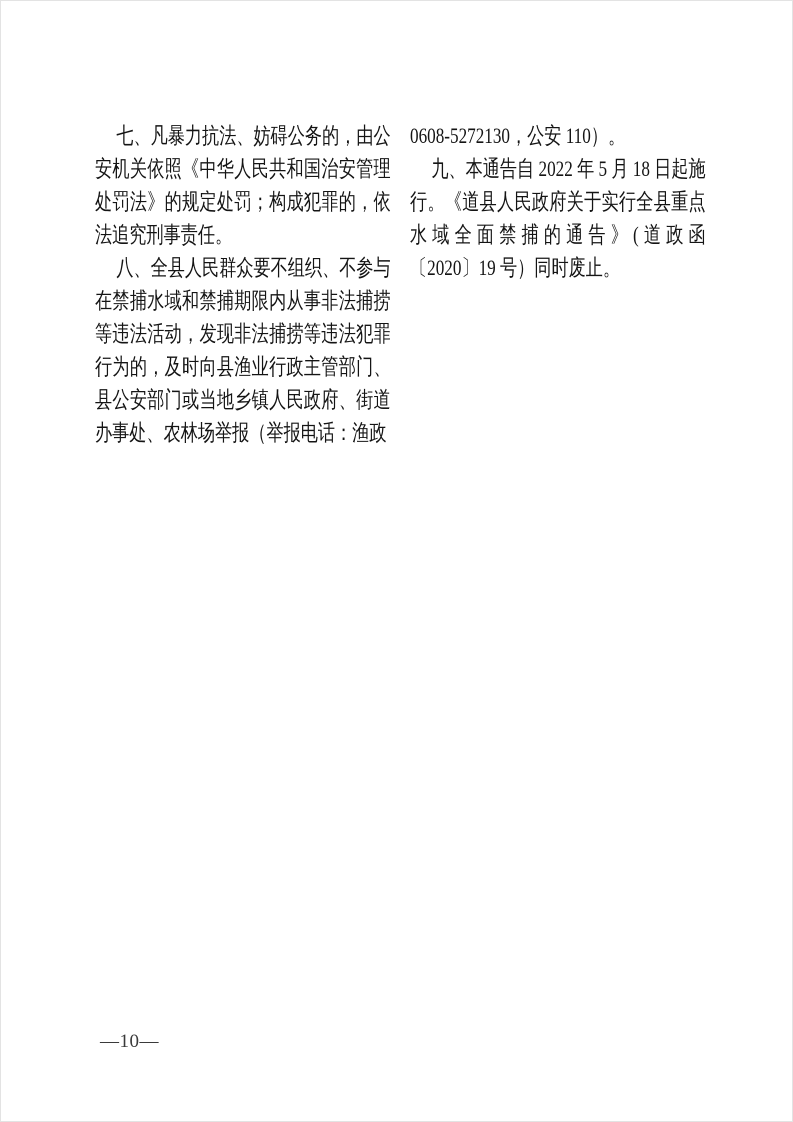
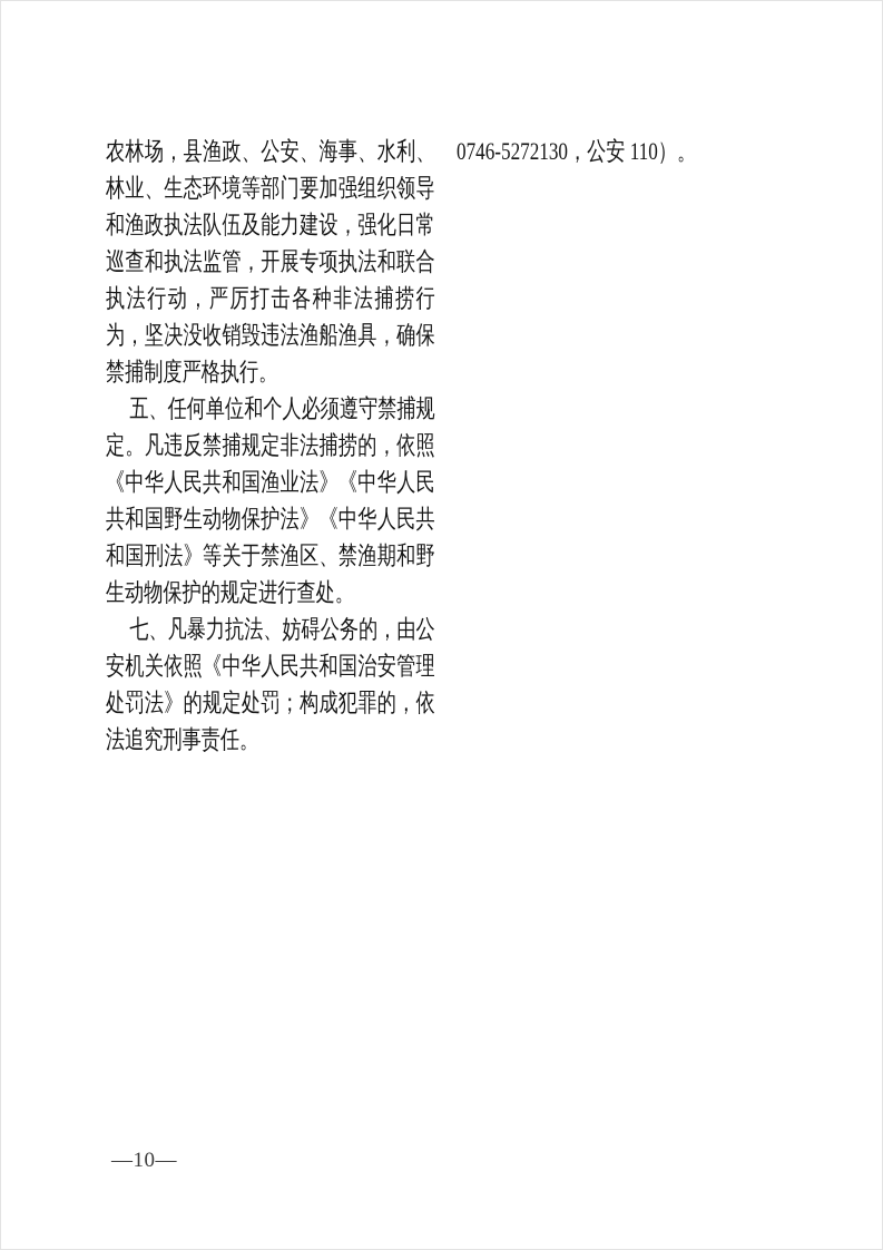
+ 农林场，县渔政、公安、海事、水利、林业、生态环境等部门要加强组织领导和渔政执法队伍及能力建设，强化日常巡查和执法监管，开展专项执法和联合执法行动，严厉打击各种非法捕捞行为，坚决没收销毁违法渔船渔具，确保禁捕制度严格执行。
+ 五、任何单位和个人必须遵守禁捕规定。凡违反禁捕规定非法捕捞的，依照《中华人民共和国渔业法》《中华人民共和国野生动物保护法》《中华人民共和国刑法》等关于禁渔区、禁渔期和野生动物保护的规定进行查处。
  七、凡暴力抗法、妨碍公务的，由公安机关依照《中华人民共和国治安管理处罚法》的规定处罚；构成犯罪的，依法追究刑事责任。
- 八、全县人民群众要不组织、不参与在禁捕水域和禁捕期限内从事非法捕捞等违法活动，发现非法捕捞等违法犯罪行为的，及时向县渔业行政主管部门、县公安部门或当地乡镇人民政府、街道办事处、农林场举报（举报电话：渔政
- 0608-5272130，公安 110）。
+ 0746-5272130，公安 110）。
- 九、本通告自 2022 年 5 月 18 日起施行。《道县人民政府关于实行全县重点水域全面禁捕的通告》(道政函〔2020〕19 号）同时废止。
  —10—
